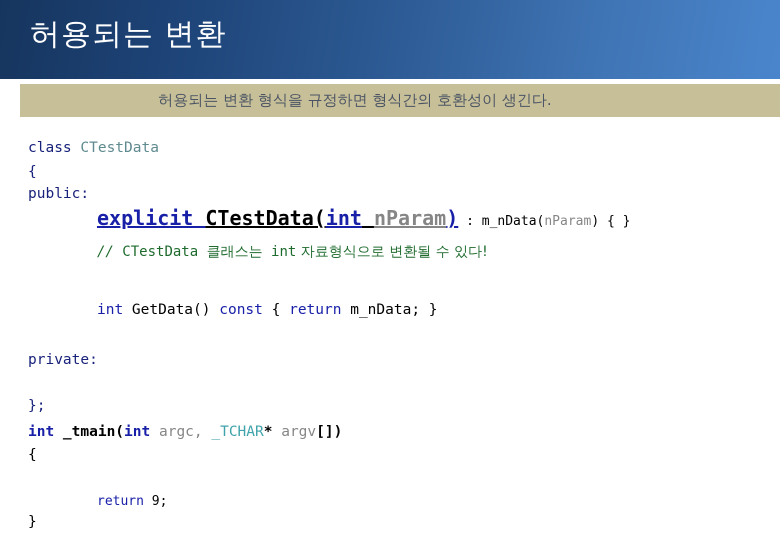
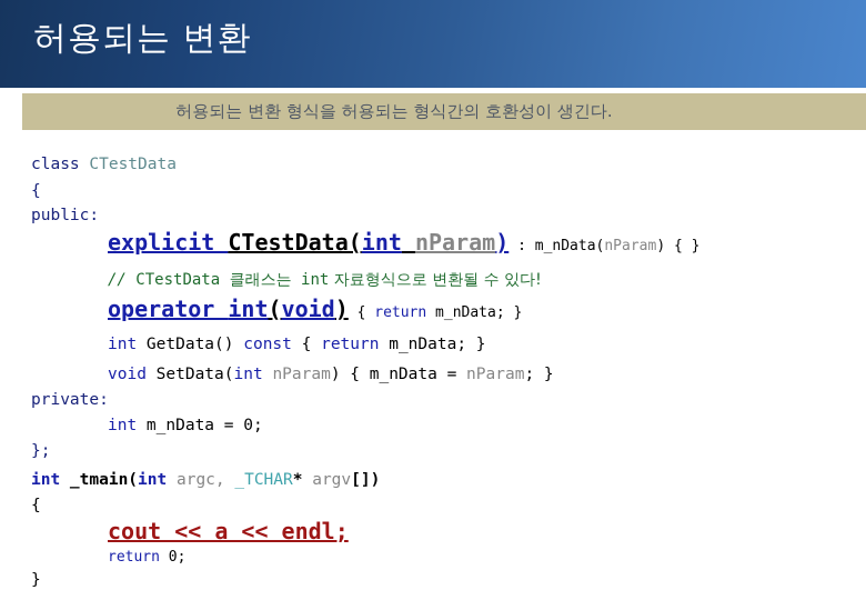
  허용되는 변환
- 허용되는 변환 형식을 규정하면 형식간의 호환성이 생긴다.
+ 허용되는 변환 형식을 허용되는 형식간의 호환성이 생긴다.
  class CTestData
  {
  public:
  explicit CTestData(int nParam) : m_nData(nParam) { }
  // CTestData 클래스는 int 자료형식으로 변환될 수 있다!
+ operator int(void) { return m_nData; }
  int GetData() const { return m_nData; }
+ void SetData(int nParam) { m_nData = nParam; }
  private:
+ int m_nData = 0;
  };
  int _tmain(int argc, _TCHAR* argv[])
  {
+ cout << a << endl;
- return 9;
+ return 0;
  }
